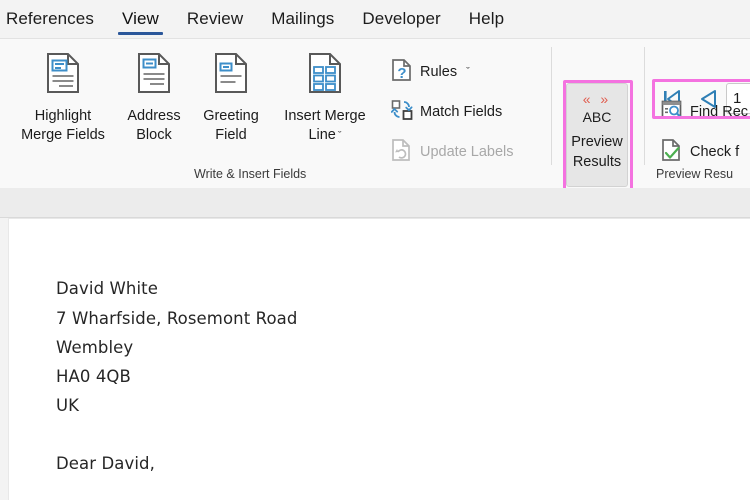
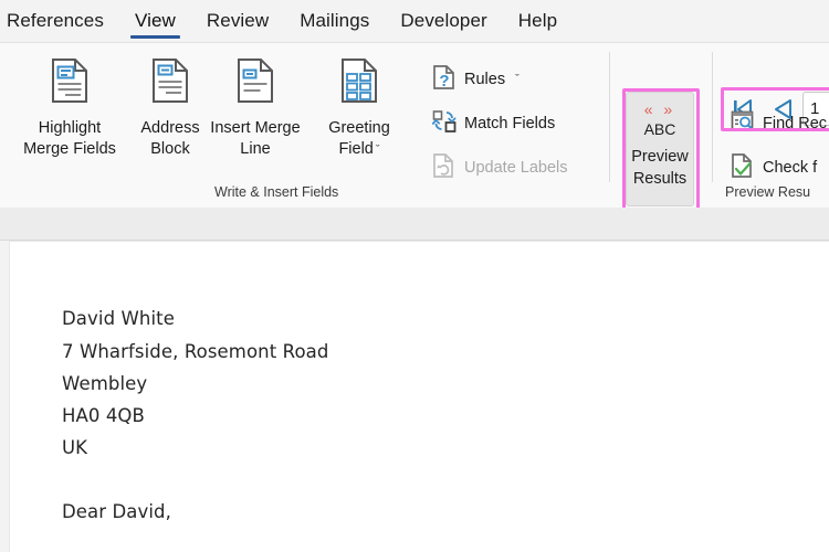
  References
  View
  Review
  Mailings
  Developer
  Help
  Highlight
  Merge Fields
  Address
  Block
- Greeting
+ Insert Merge
- Field
+ Line
- Insert Merge
+ Greeting
- Line ˇ
+ Field ˇ
  ?
  Rules
  ˇ
  Match Fields
  Update Labels
  Write & Insert Fields
  « »
  ABC
  Preview
  Results
  1
  Find Rec
  Check f
  Preview Resu
  David White
  7 Wharfside, Rosemont Road
  Wembley
  HA0 4QB
  UK
  Dear David,
